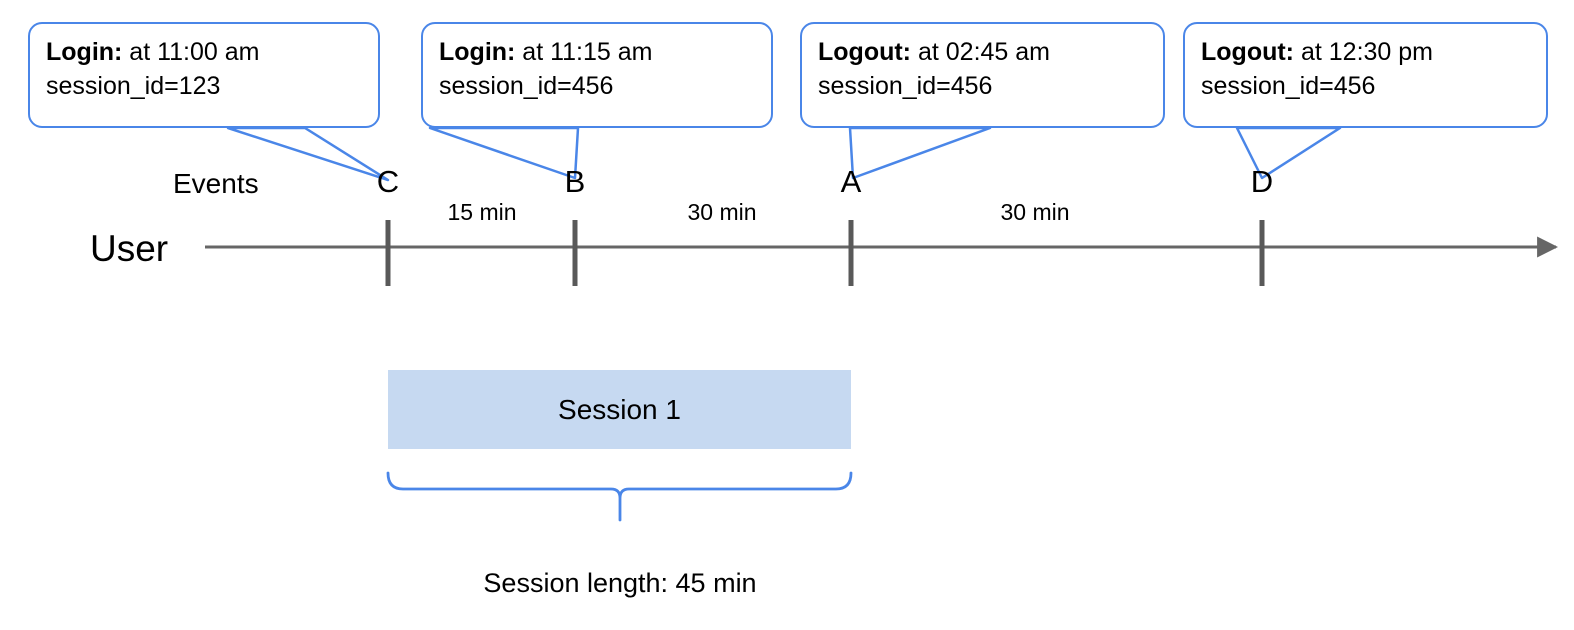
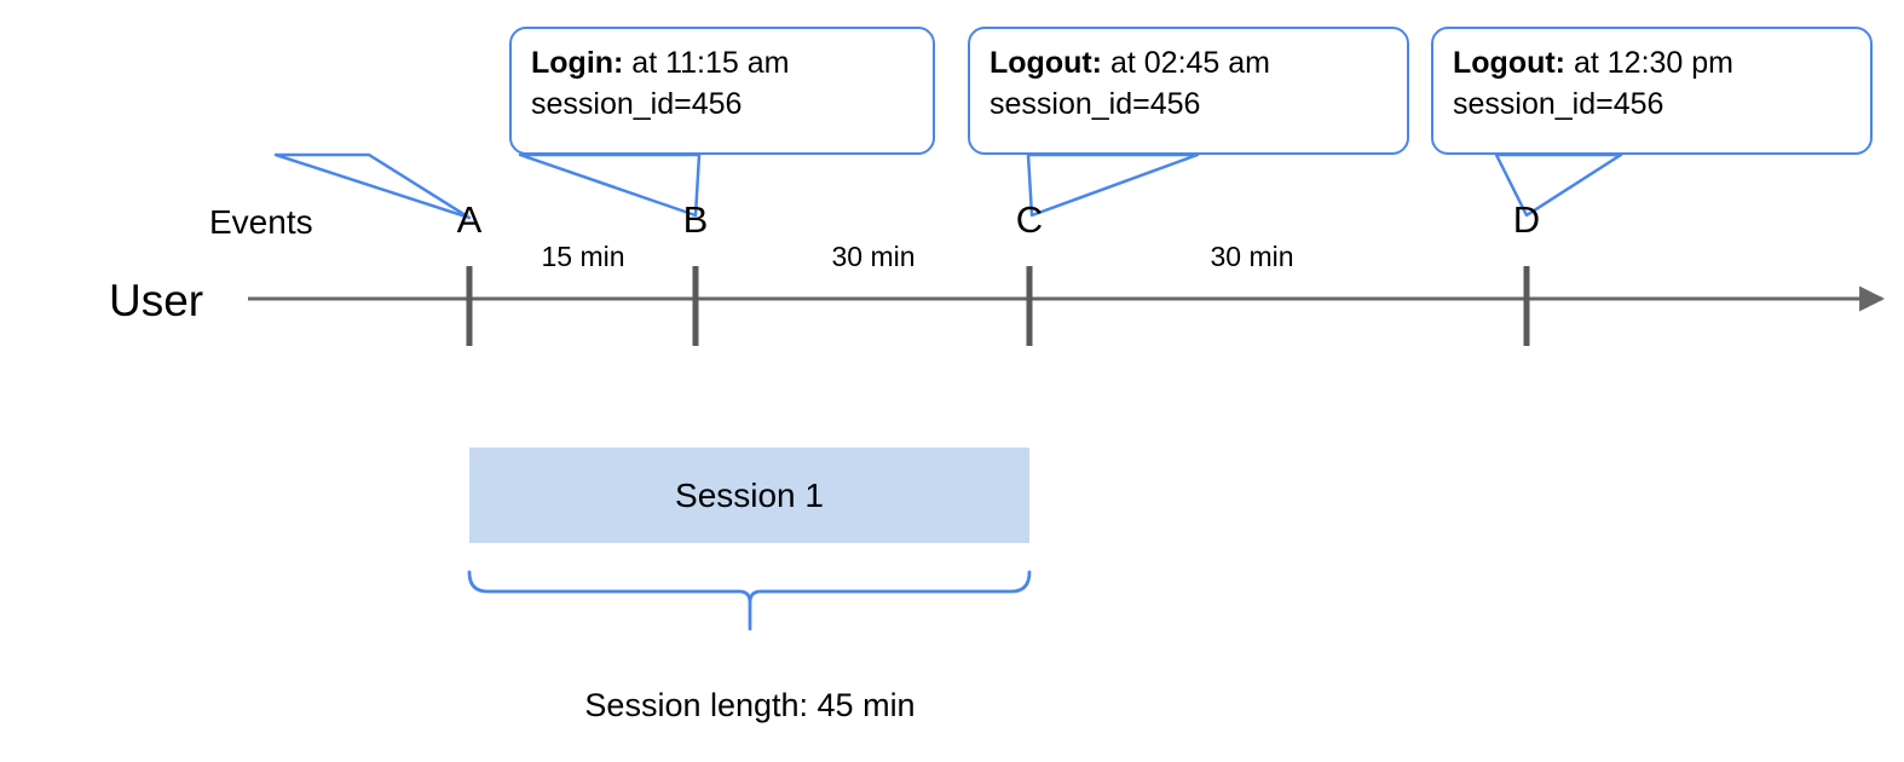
- Login: at 11:00 am
- session_id=123
  Login: at 11:15 am
  session_id=456
  Logout: at 02:45 am
  session_id=456
  Logout: at 12:30 pm
  session_id=456
  Events
  User
- C
+ A
  B
- A
+ C
  D
  15 min
  30 min
  30 min
  Session 1
  Session length: 45 min
